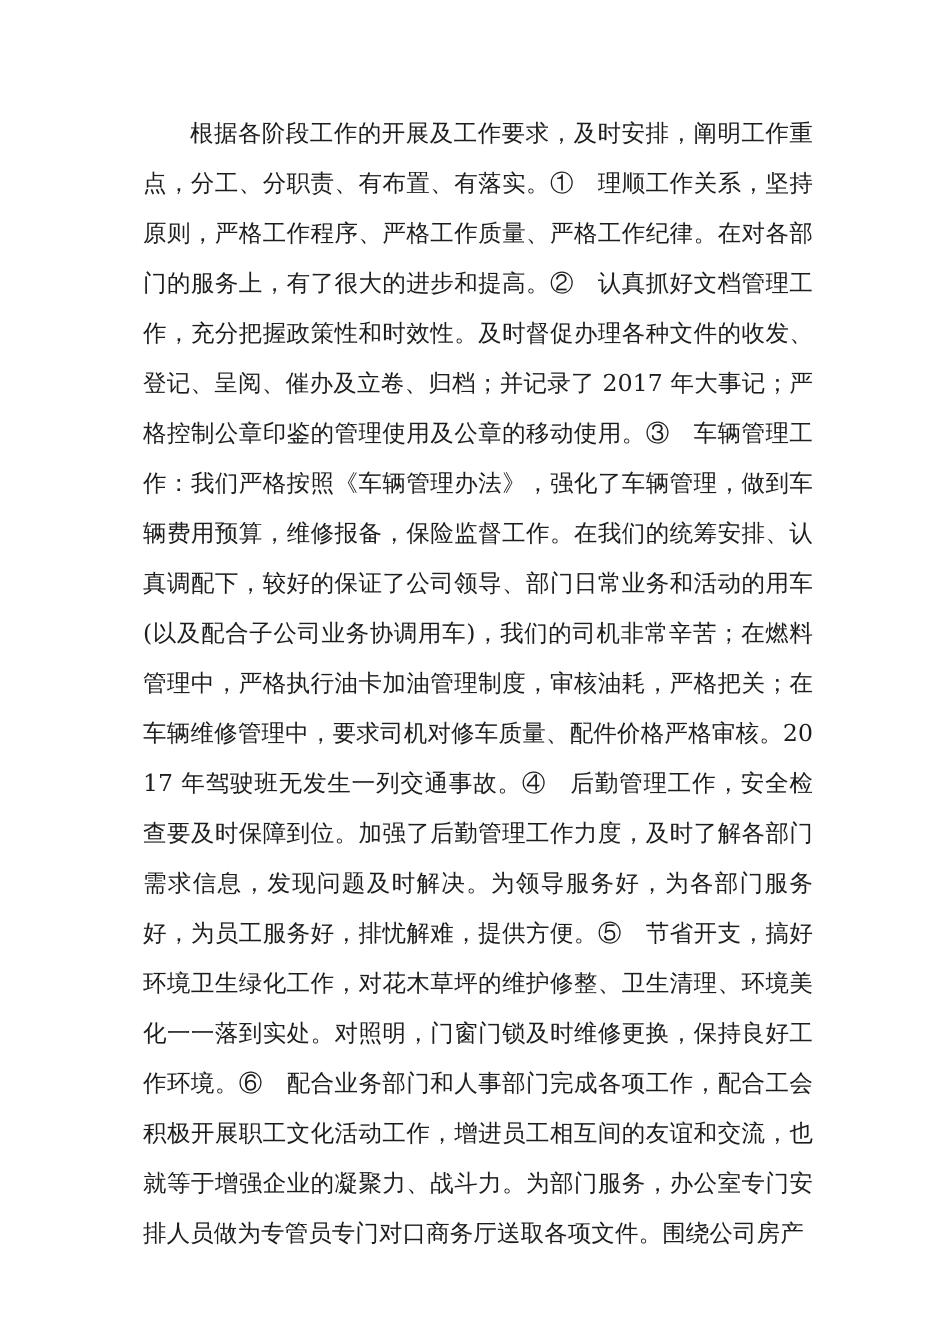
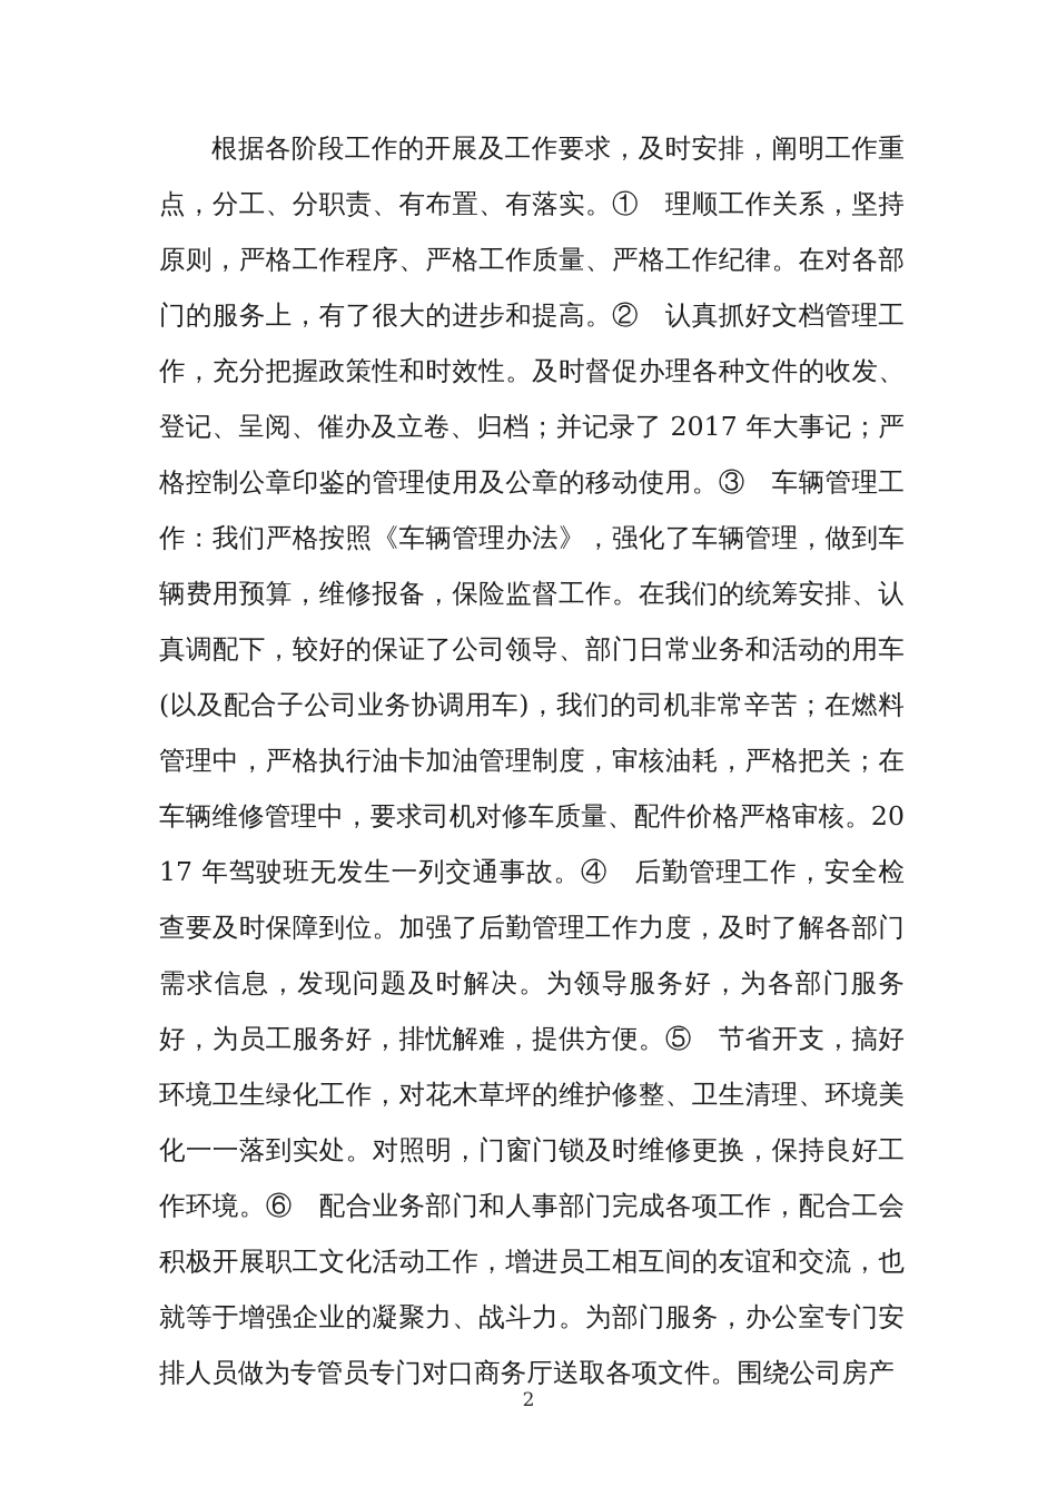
  根据各阶段工作的开展及工作要求，及时安排，阐明工作重点，分工、分职责、有布置、有落实。① 理顺工作关系，坚持原则，严格工作程序、严格工作质量、严格工作纪律。在对各部门的服务上，有了很大的进步和提高。② 认真抓好文档管理工作，充分把握政策性和时效性。及时督促办理各种文件的收发、登记、呈阅、催办及立卷、归档；并记录了 2017 年大事记；严格控制公章印鉴的管理使用及公章的移动使用。③ 车辆管理工作：我们严格按照《车辆管理办法》，强化了车辆管理，做到车辆费用预算，维修报备，保险监督工作。在我们的统筹安排、认真调配下，较好的保证了公司领导、部门日常业务和活动的用车(以及配合子公司业务协调用车)，我们的司机非常辛苦；在燃料管理中，严格执行油卡加油管理制度，审核油耗，严格把关；在车辆维修管理中，要求司机对修车质量、配件价格严格审核。2017 年驾驶班无发生一列交通事故。④ 后勤管理工作，安全检查要及时保障到位。加强了后勤管理工作力度，及时了解各部门需求信息，发现问题及时解决。为领导服务好，为各部门服务好，为员工服务好，排忧解难，提供方便。⑤ 节省开支，搞好环境卫生绿化工作，对花木草坪的维护修整、卫生清理、环境美化一一落到实处。对照明，门窗门锁及时维修更换，保持良好工作环境。⑥ 配合业务部门和人事部门完成各项工作，配合工会积极开展职工文化活动工作，增进员工相互间的友谊和交流，也就等于增强企业的凝聚力、战斗力。为部门服务，办公室专门安排人员做为专管员专门对口商务厅送取各项文件。围绕公司房产
+ 2
